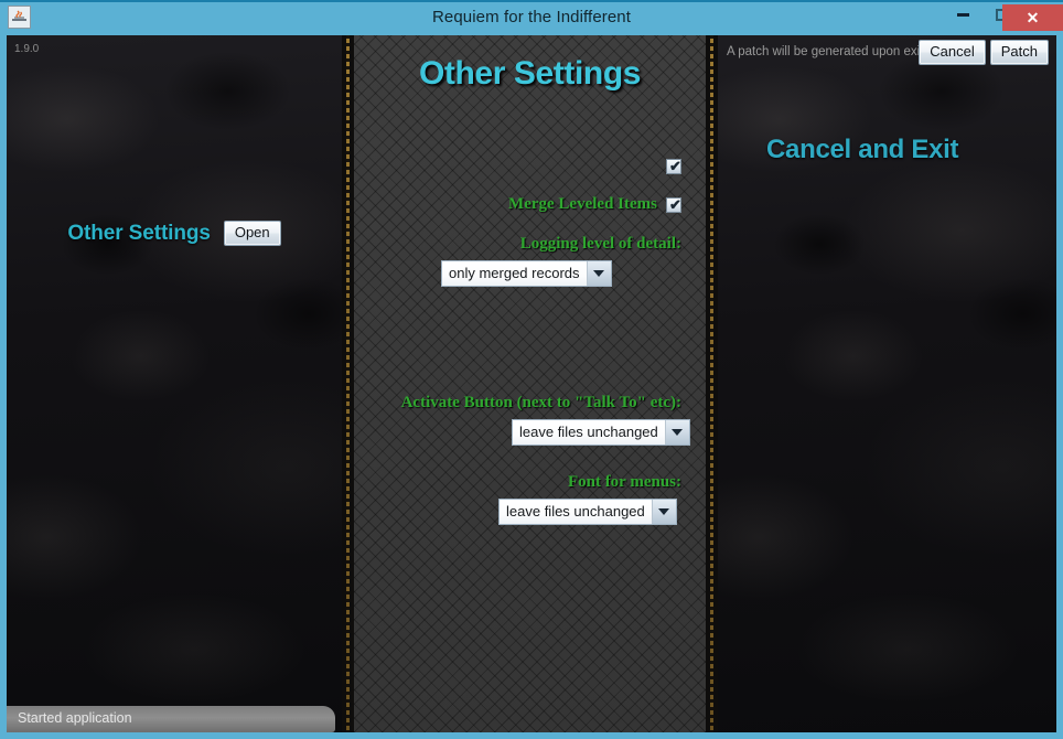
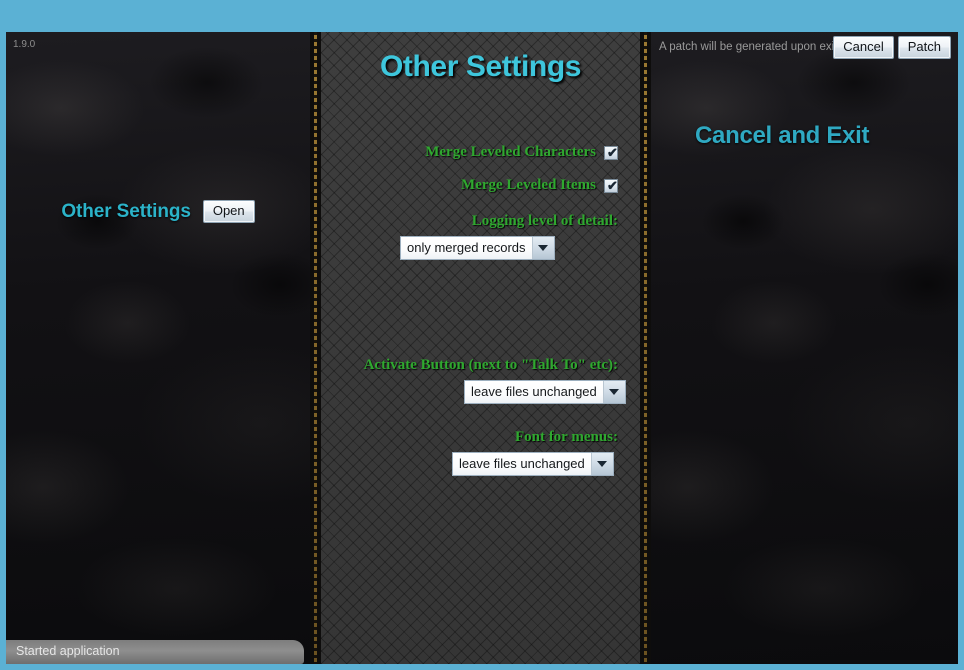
- Requiem for the Indifferent
- ✕
  1.9.0
  Other Settings
  Open
  Started application
  Other Settings
+ Merge Leveled Characters
  ✔
  Merge Leveled Items
  ✔
  Logging level of detail:
  only merged records
  Activate Button (next to "Talk To" etc):
  leave files unchanged
  Font for menus:
  leave files unchanged
  A patch will be generated upon ex
  Cancel
  Patch
  Cancel and Exit
